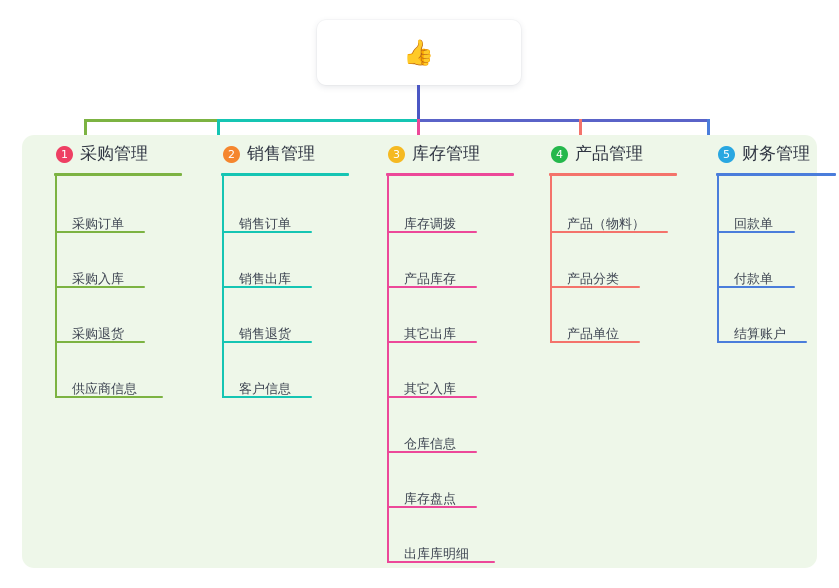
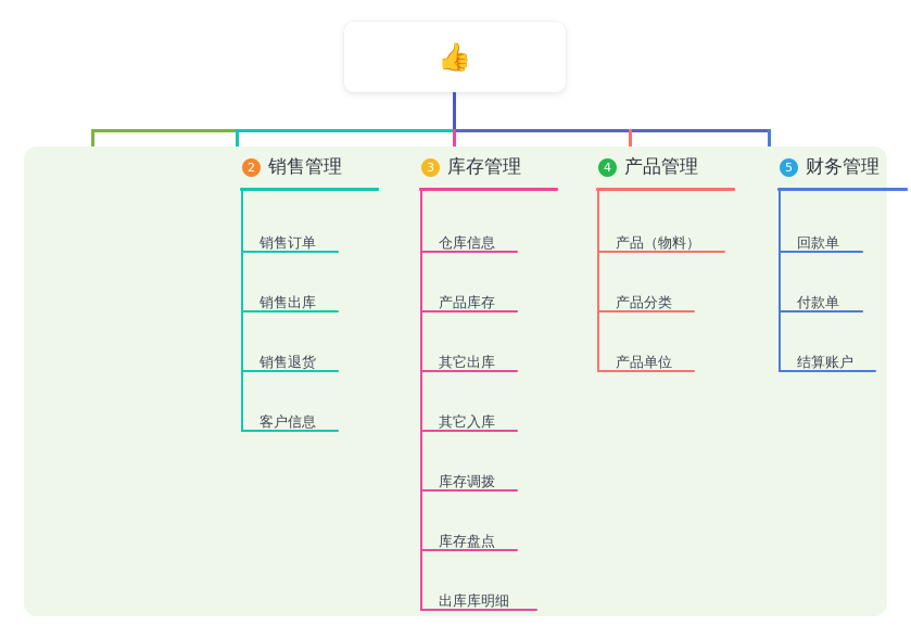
  👍
- 1
- 采购管理
- 采购订单
- 采购入库
- 采购退货
- 供应商信息
  2
  销售管理
  销售订单
  销售出库
  销售退货
  客户信息
  3
  库存管理
- 库存调拨
+ 仓库信息
  产品库存
  其它出库
  其它入库
- 仓库信息
+ 库存调拨
  库存盘点
  出库库明细
  4
  产品管理
  产品（物料）
  产品分类
  产品单位
  5
  财务管理
  回款单
  付款单
  结算账户
